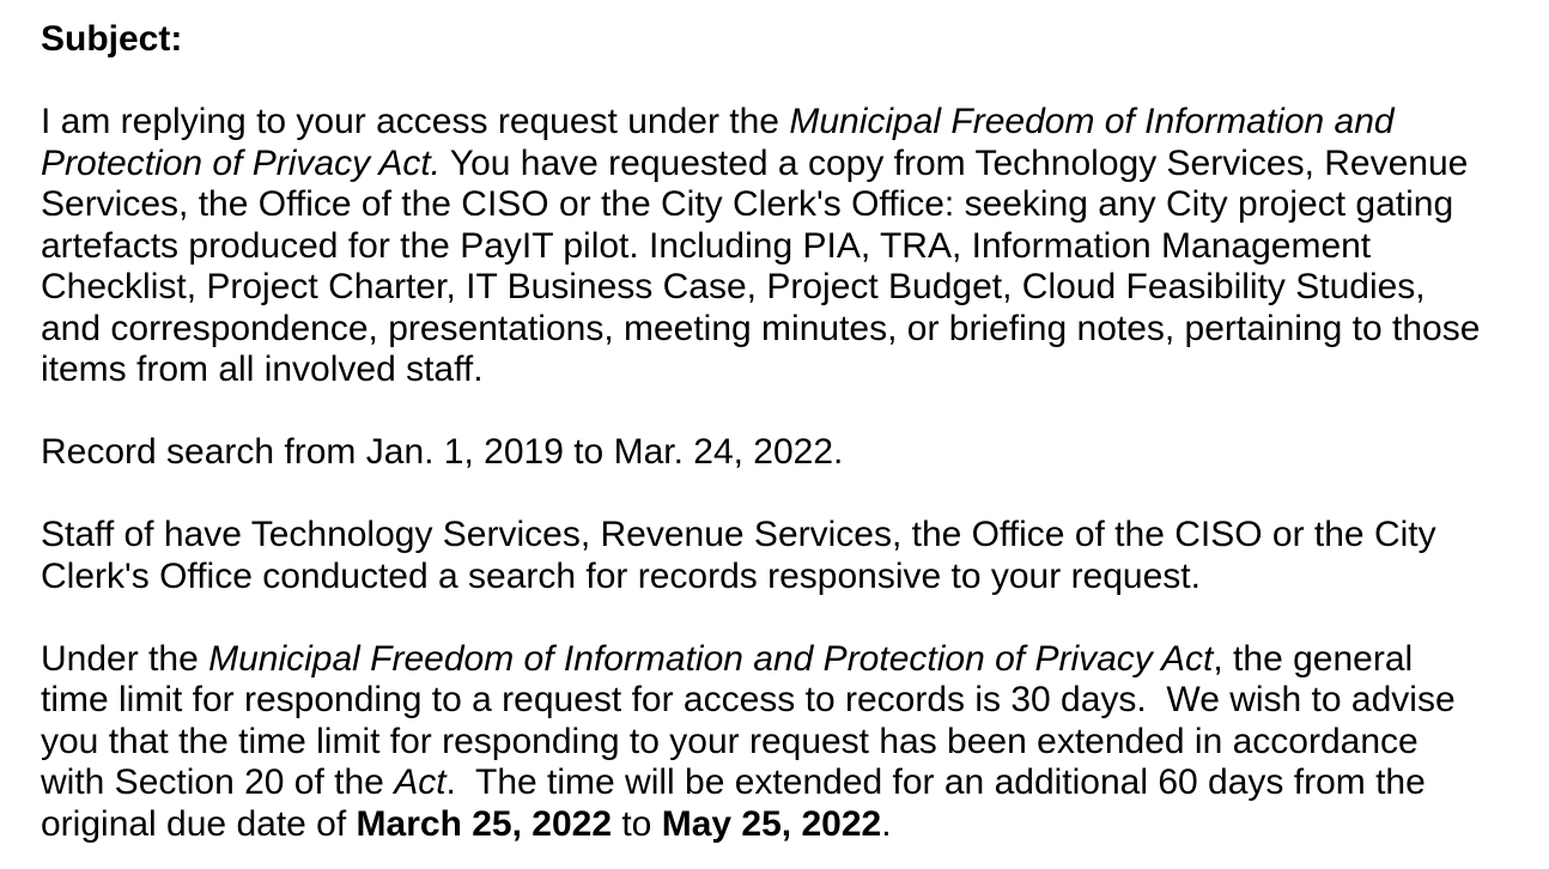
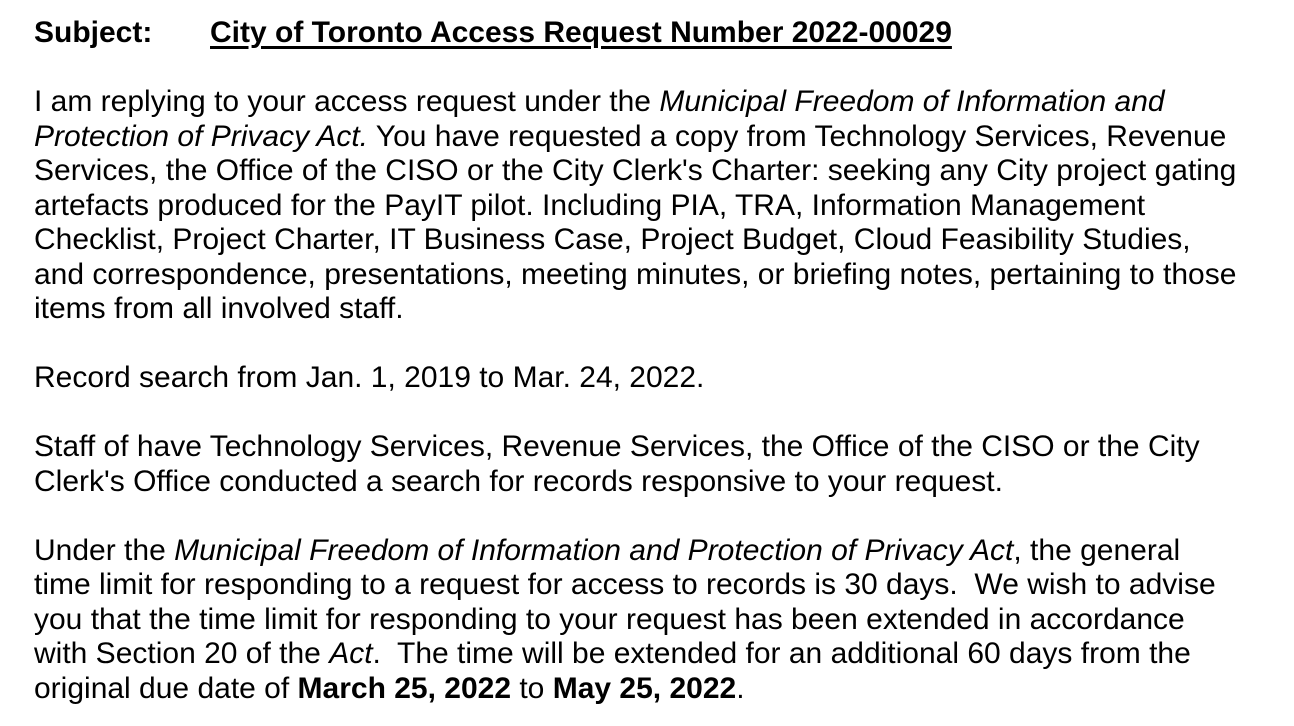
  Subject:
+ City of Toronto Access Request Number 2022-00029
- I am replying to your access request under the Municipal Freedom of Information and Protection of Privacy Act. You have requested a copy from Technology Services, Revenue Services, the Office of the CISO or the City Clerk's Office: seeking any City project gating artefacts produced for the PayIT pilot. Including PIA, TRA, Information Management Checklist, Project Charter, IT Business Case, Project Budget, Cloud Feasibility Studies, and correspondence, presentations, meeting minutes, or briefing notes, pertaining to those items from all involved staff.
+ I am replying to your access request under the Municipal Freedom of Information and Protection of Privacy Act. You have requested a copy from Technology Services, Revenue Services, the Office of the CISO or the City Clerk's Charter: seeking any City project gating artefacts produced for the PayIT pilot. Including PIA, TRA, Information Management Checklist, Project Charter, IT Business Case, Project Budget, Cloud Feasibility Studies, and correspondence, presentations, meeting minutes, or briefing notes, pertaining to those items from all involved staff.
  Record search from Jan. 1, 2019 to Mar. 24, 2022.
  Staff of have Technology Services, Revenue Services, the Office of the CISO or the City Clerk's Office conducted a search for records responsive to your request.
  Under the Municipal Freedom of Information and Protection of Privacy Act, the general time limit for responding to a request for access to records is 30 days. We wish to advise you that the time limit for responding to your request has been extended in accordance with Section 20 of the Act. The time will be extended for an additional 60 days from the original due date of March 25, 2022 to May 25, 2022.
